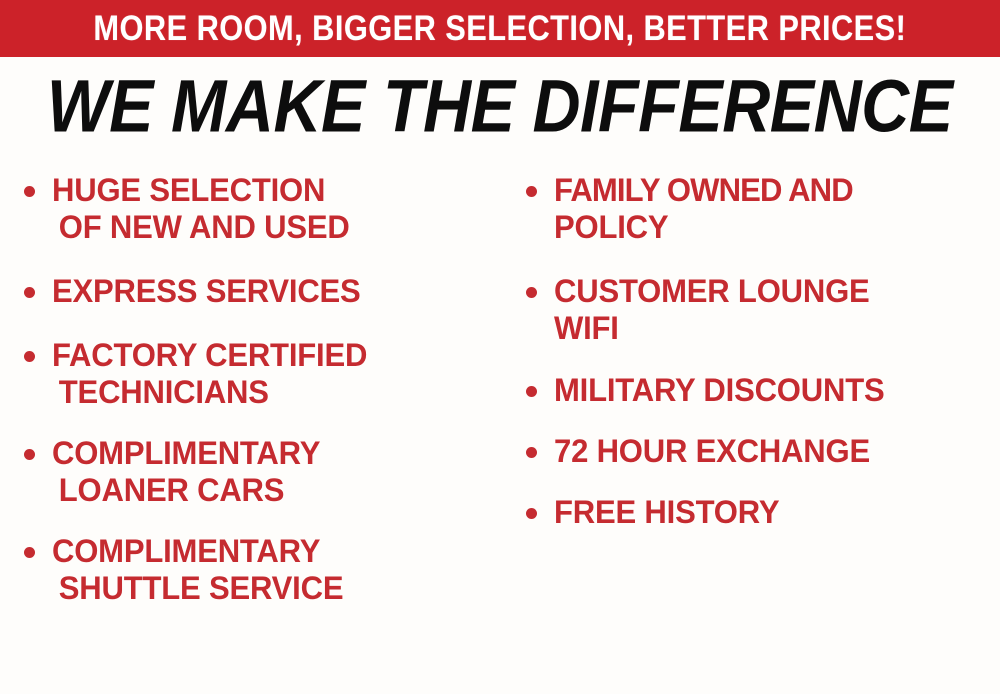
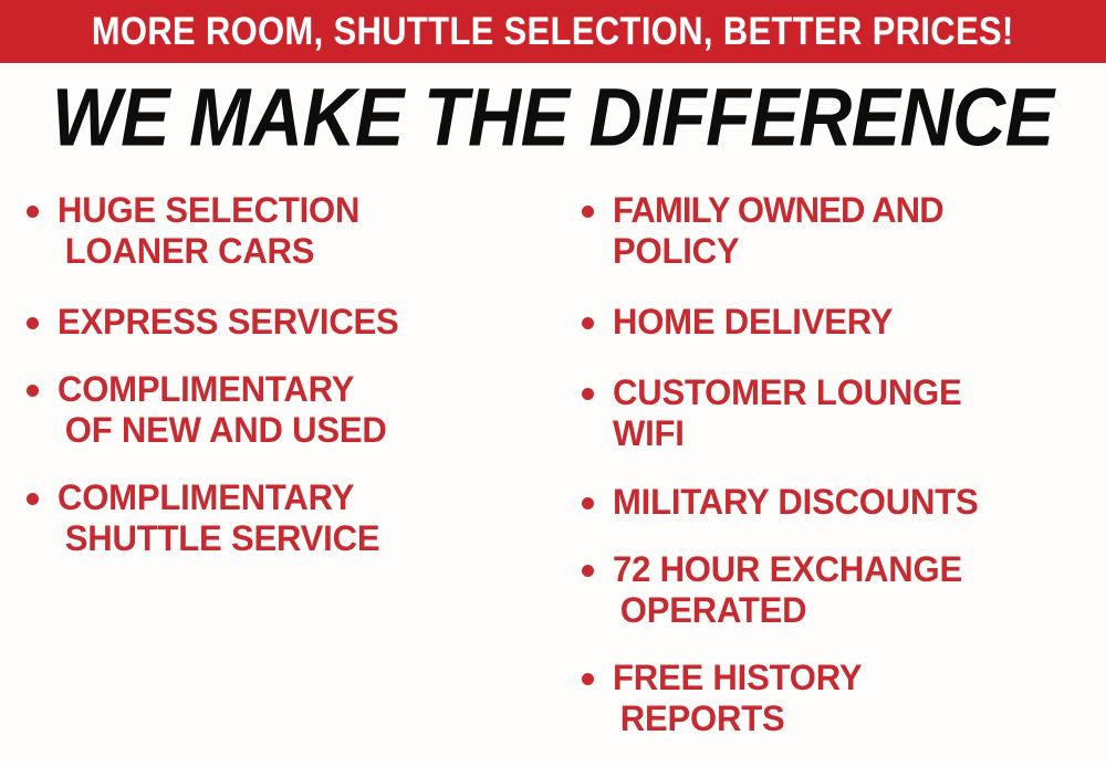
- MORE ROOM, BIGGER SELECTION, BETTER PRICES!
+ MORE ROOM, SHUTTLE SELECTION, BETTER PRICES!
  WE MAKE THE DIFFERENCE
  HUGE SELECTION
- OF NEW AND USED
+ LOANER CARS
  EXPRESS SERVICES
- FACTORY CERTIFIED
- TECHNICIANS
  COMPLIMENTARY
- LOANER CARS
+ OF NEW AND USED
  COMPLIMENTARY
  SHUTTLE SERVICE
  FAMILY OWNED AND
  POLICY
+ HOME DELIVERY
  CUSTOMER LOUNGE
  WIFI
  MILITARY DISCOUNTS
  72 HOUR EXCHANGE
+ OPERATED
  FREE HISTORY
+ REPORTS
